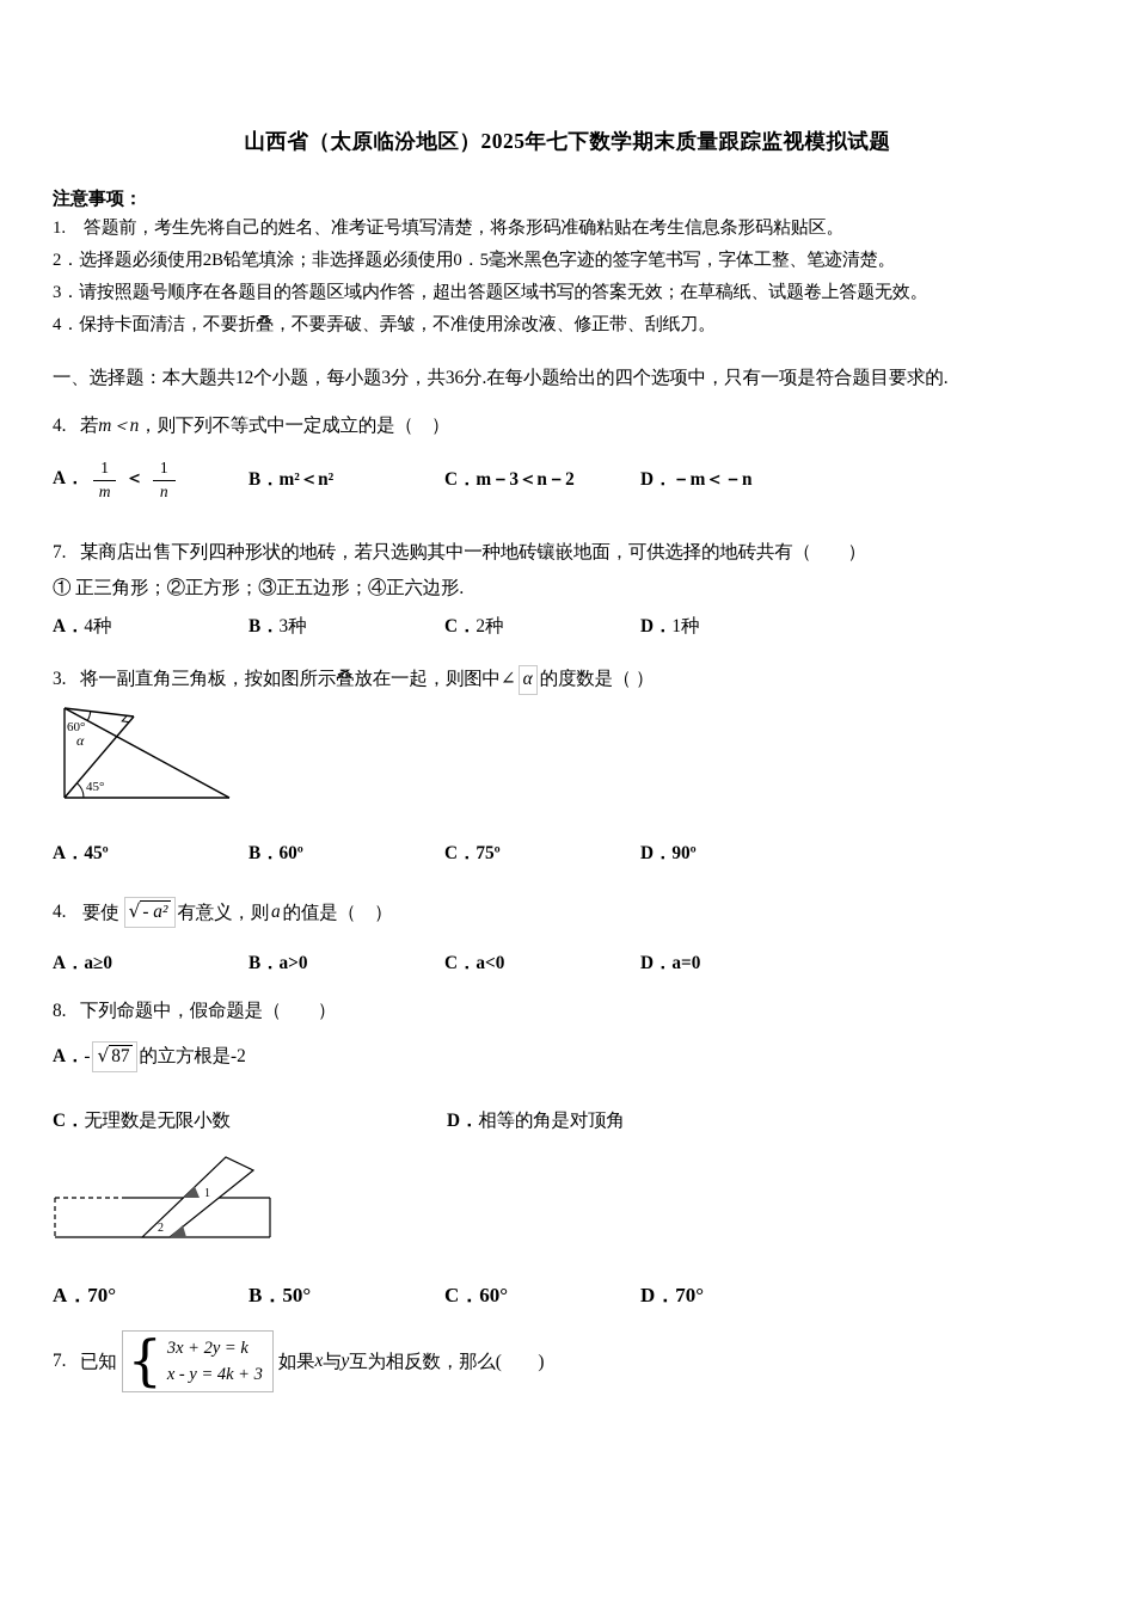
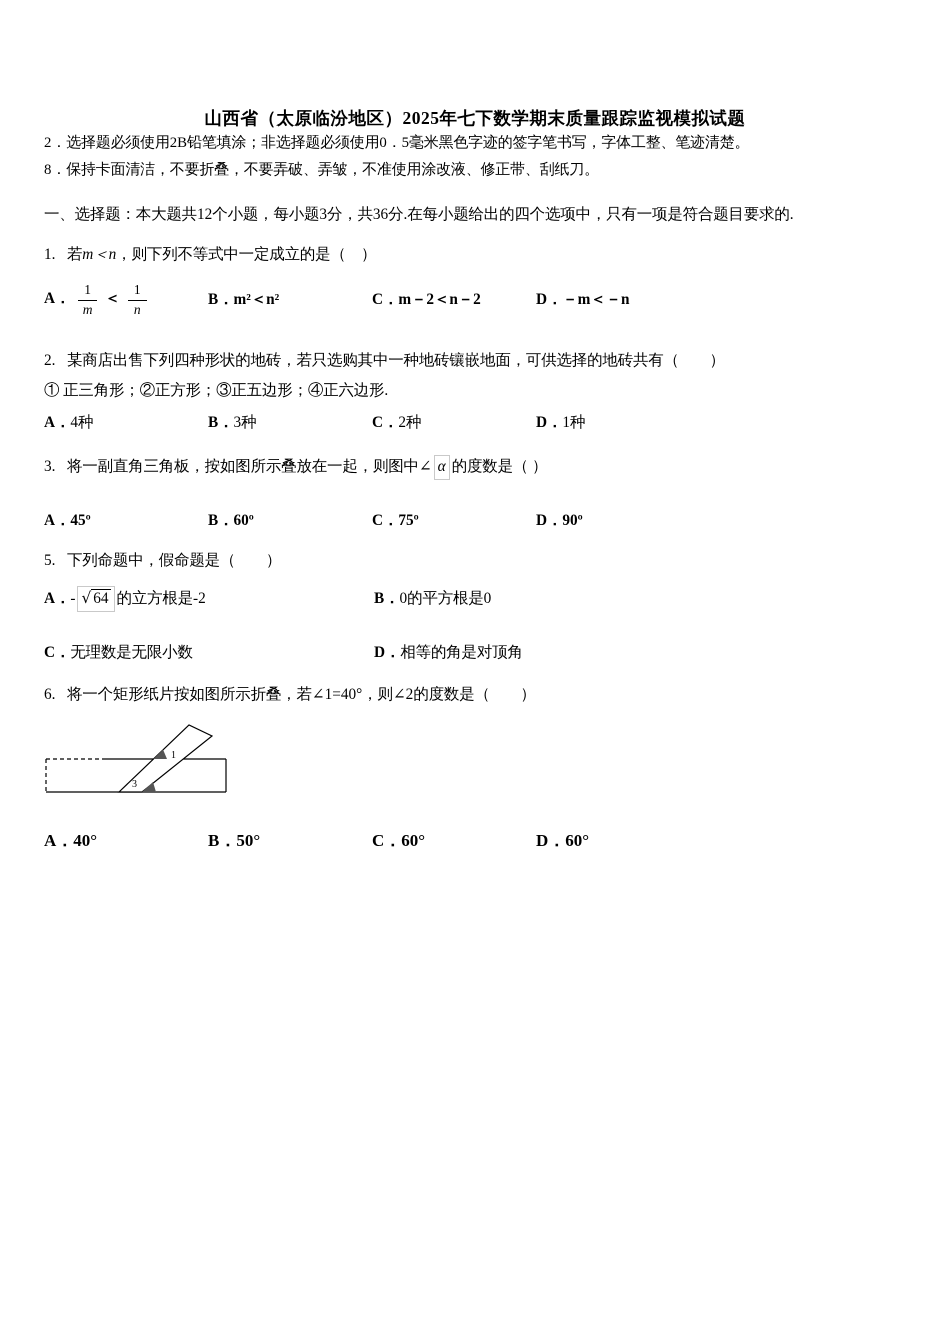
  山西省（太原临汾地区）2025年七下数学期末质量跟踪监视模拟试题
- 注意事项：
- 1. 答题前，考生先将自己的姓名、准考证号填写清楚，将条形码准确粘贴在考生信息条形码粘贴区。
  2．选择题必须使用2B铅笔填涂；非选择题必须使用0．5毫米黑色字迹的签字笔书写，字体工整、笔迹清楚。
- 3．请按照题号顺序在各题目的答题区域内作答，超出答题区域书写的答案无效；在草稿纸、试题卷上答题无效。
- 4．保持卡面清洁，不要折叠，不要弄破、弄皱，不准使用涂改液、修正带、刮纸刀。
+ 8．保持卡面清洁，不要折叠，不要弄破、弄皱，不准使用涂改液、修正带、刮纸刀。
  一、选择题：本大题共12个小题，每小题3分，共36分.在每小题给出的四个选项中，只有一项是符合题目要求的.
- 4. 若m＜n，则下列不等式中一定成立的是（ ）
+ 1. 若m＜n，则下列不等式中一定成立的是（ ）
  A．
  1
  m
  ＜
  1
  n
  B．m²＜n²
- C．m－3＜n－2
+ C．m－2＜n－2
  D．－m＜－n
- 7. 某商店出售下列四种形状的地砖，若只选购其中一种地砖镶嵌地面，可供选择的地砖共有（ ）
+ 2. 某商店出售下列四种形状的地砖，若只选购其中一种地砖镶嵌地面，可供选择的地砖共有（ ）
  ① 正三角形；②正方形；③正五边形；④正六边形.
  A．4种
  B．3种
  C．2种
  D．1种
  3. 将一副直角三角板，按如图所示叠放在一起，则图中∠ α 的度数是（ ）
- 60°
- α
- 45°
  A．45º
  B．60º
  C．75º
  D．90º
- 4.
- 要使
- √- a²
- 有意义，则
- a
- 的值是（ ）
- A．a≥0
- B．a>0
- C．a<0
- D．a=0
- 8. 下列命题中，假命题是（ ）
+ 5. 下列命题中，假命题是（ ）
- A．- √87 的立方根是-2
+ A．- √64 的立方根是-2
+ B．0的平方根是0
  C．无理数是无限小数
  D．相等的角是对顶角
+ 6. 将一个矩形纸片按如图所示折叠，若∠1=40°，则∠2的度数是（ ）
  1
- 2
+ 3
- A．70°
+ A．40°
  B．50°
  C．60°
- D．70°
+ D．60°
- 7.
- 已知
- {
- 3x + 2y = k
- x - y = 4k + 3
- 如果
- x
- 与
- y
- 互为相反数，那么( )
